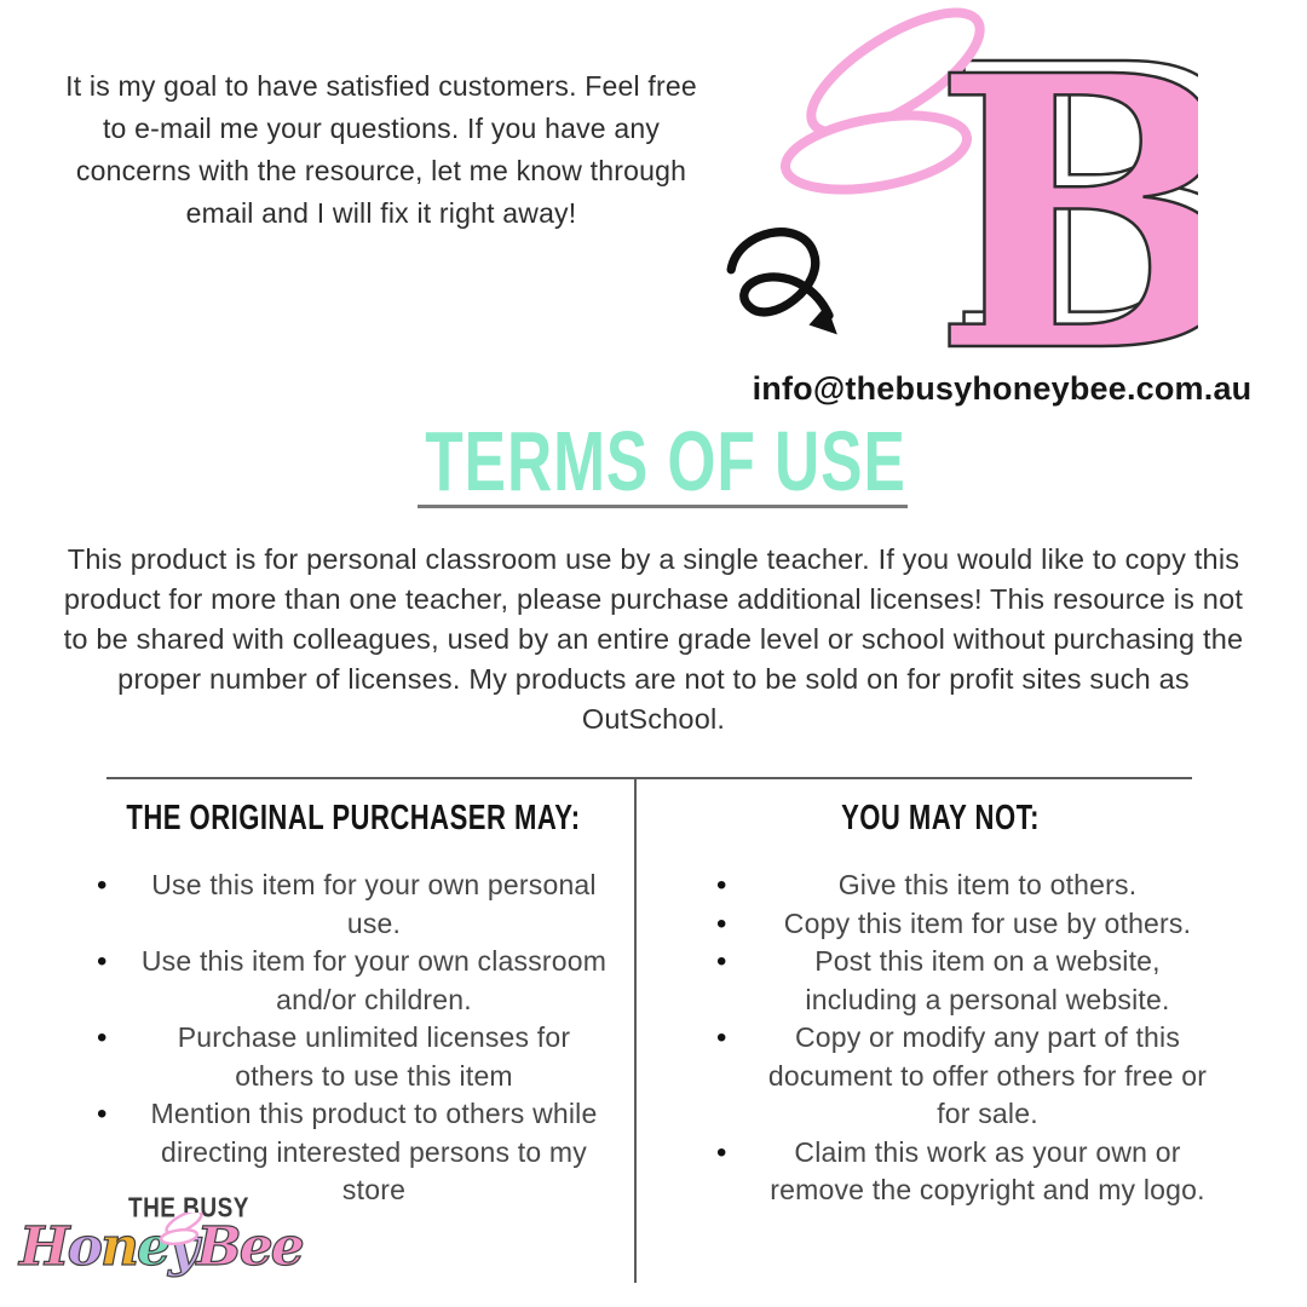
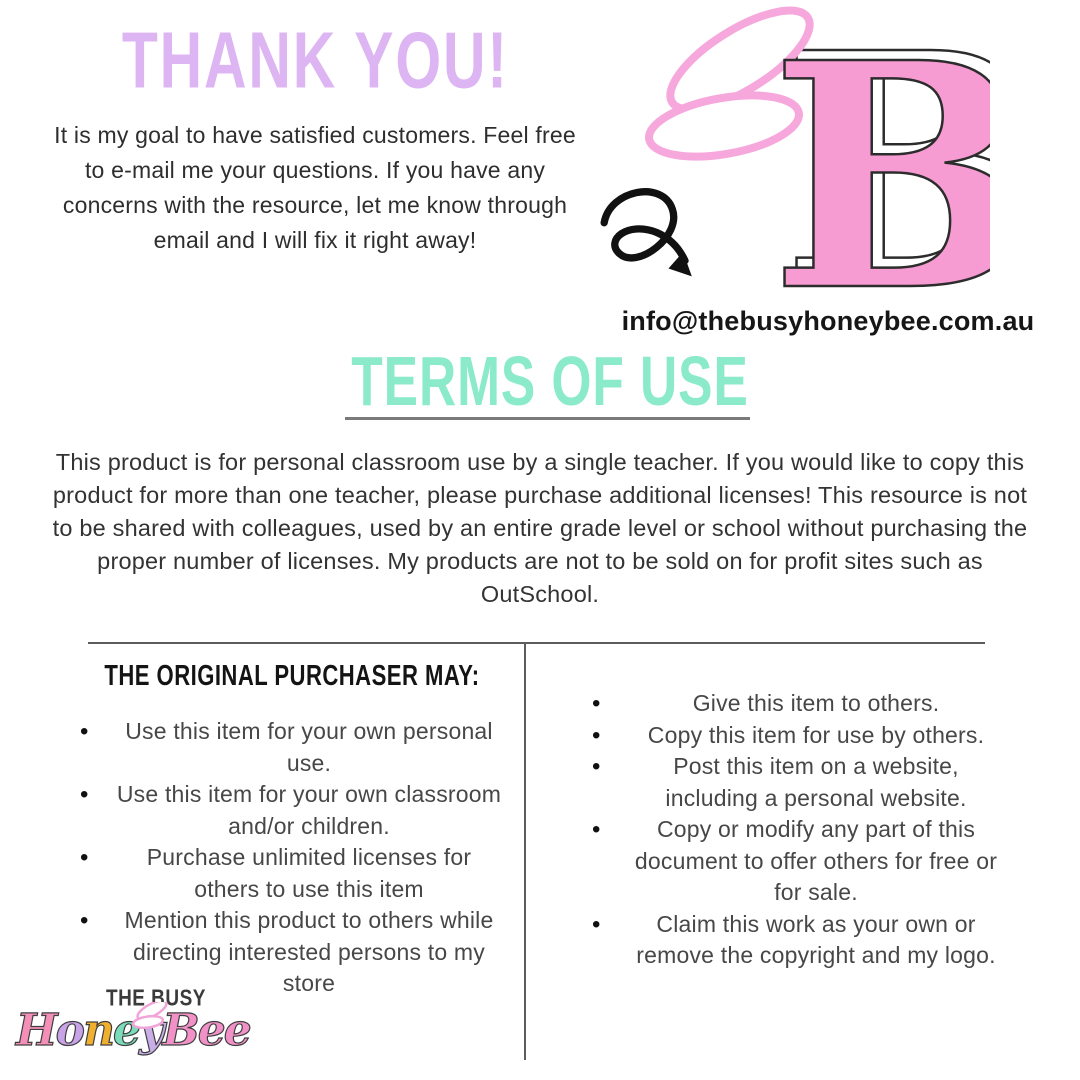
+ THANK YOU!
  It is my goal to have satisfied customers. Feel free to e-mail me your questions. If you have any concerns with the resource, let me know through email and I will fix it right away!
  B
  info@thebusyhoneybee.com.au
  TERMS OF USE
  This product is for personal classroom use by a single teacher. If you would like to copy this product for more than one teacher, please purchase additional licenses! This resource is not to be shared with colleagues, used by an entire grade level or school without purchasing the proper number of licenses. My products are not to be sold on for profit sites such as OutSchool.
  THE ORIGINAL PURCHASER MAY:
  •
  Use this item for your own personal use.
  •
  Use this item for your own classroom and/or children.
  •
  Purchase unlimited licenses for others to use this item
  •
  Mention this product to others while directing interested persons to my store
- YOU MAY NOT:
  •
  Give this item to others.
  •
  Copy this item for use by others.
  •
  Post this item on a website, including a personal website.
  •
  Copy or modify any part of this document to offer others for free or for sale.
  •
  Claim this work as your own or remove the copyright and my logo.
  THE BUSY
  HoneyBee
